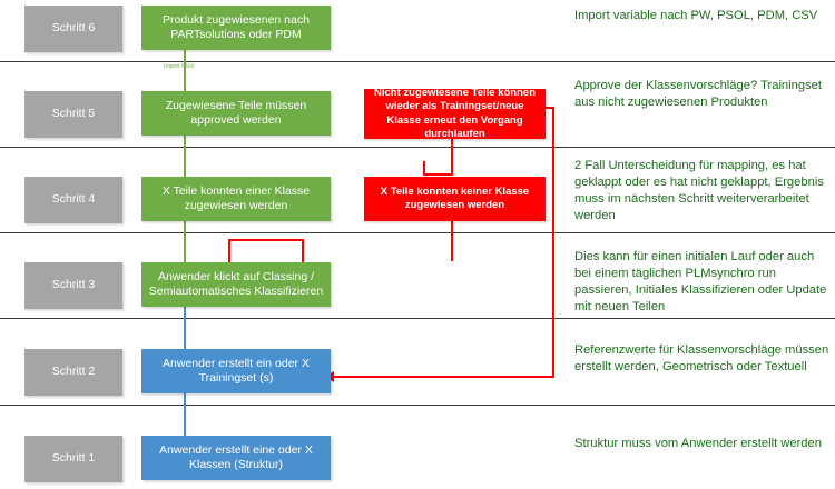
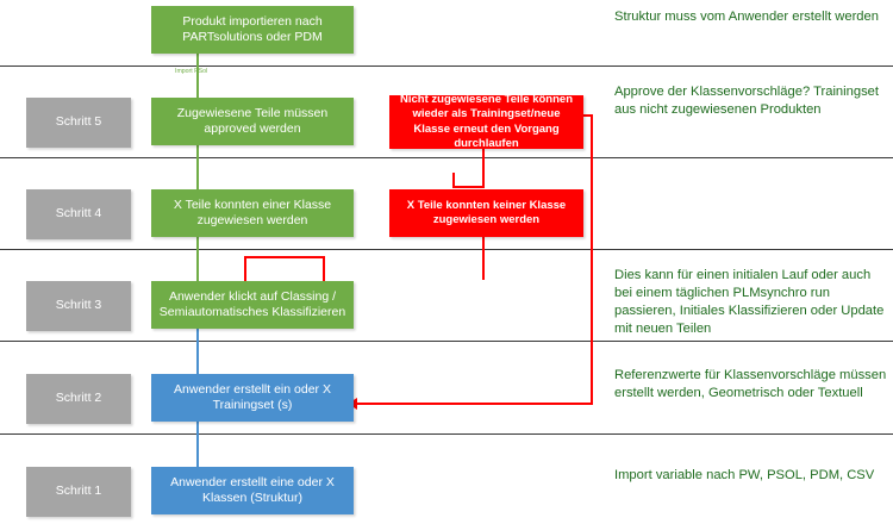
- Schritt 6
  Schritt 5
  Schritt 4
  Schritt 3
  Schritt 2
  Schritt 1
- Produkt zugewiesenen nach PARTsolutions oder PDM
+ Produkt importieren nach PARTsolutions oder PDM
  Zugewiesene Teile müssen approved werden
  X Teile konnten einer Klasse zugewiesen werden
  Anwender klickt auf Classing / Semiautomatisches Klassifizieren
  Anwender erstellt ein oder X Trainingset (s)
  Anwender erstellt eine oder X Klassen (Struktur)
  Nicht zugewiesene Teile können wieder als Trainingset/neue Klasse erneut den Vorgang durchlaufen
  X Teile konnten keiner Klasse zugewiesen werden
- Import variable nach PW, PSOL, PDM, CSV
+ Struktur muss vom Anwender erstellt werden
  Approve der Klassenvorschläge? Trainingset aus nicht zugewiesenen Produkten
- 2 Fall Unterscheidung für mapping, es hat geklappt oder es hat nicht geklappt, Ergebnis muss im nächsten Schritt weiterverarbeitet werden
  Dies kann für einen initialen Lauf oder auch bei einem täglichen PLMsynchro run passieren, Initiales Klassifizieren oder Update mit neuen Teilen
  Referenzwerte für Klassenvorschläge müssen erstellt werden, Geometrisch oder Textuell
- Struktur muss vom Anwender erstellt werden
+ Import variable nach PW, PSOL, PDM, CSV
